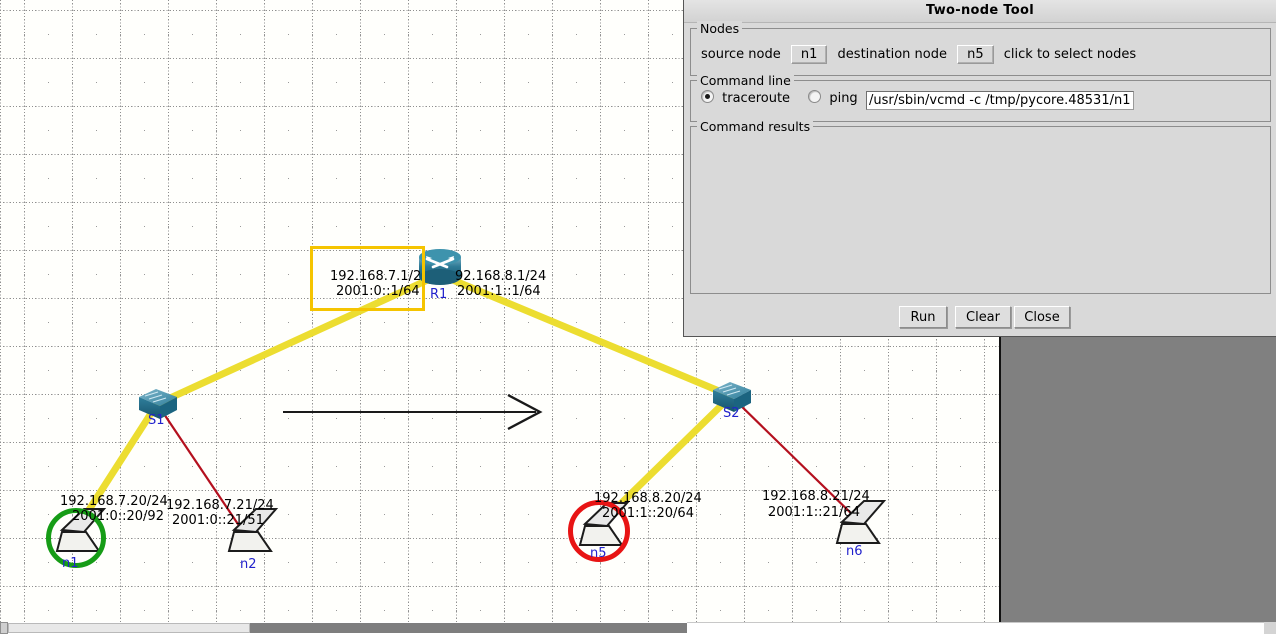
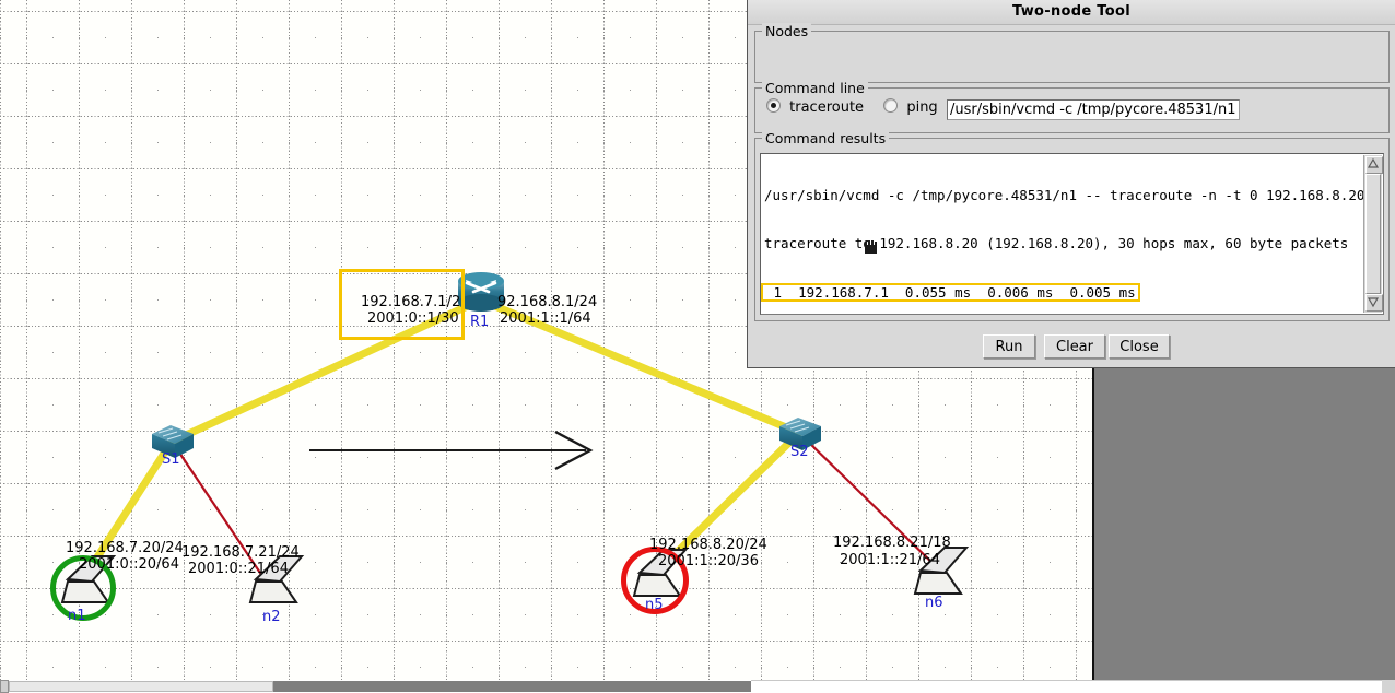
  192.168.7.1/2
- 2001:0::1/64
+ 2001:0::1/30
  92.168.8.1/24
  2001:1::1/64
  R1
  S1
  S2
  192.168.7.20/24
- 2001:0::20/92
+ 2001:0::20/64
  n1
  192.168.7.21/24
- 2001:0::21/51
+ 2001:0::21/64
  n2
  192.168.8.20/24
- 2001:1::20/64
+ 2001:1::20/36
  n5
- 192.168.8.21/24
+ 192.168.8.21/18
  2001:1::21/64
  n6
  Two-node Tool
  Nodes
- source node n1 destination node n5 click to select nodes
  Command line
  traceroute ping
  Command results
+ /usr/sbin/vcmd -c /tmp/pycore.48531/n1 -- traceroute -n -t 0 192.168.8.20
+ traceroute to 192.168.8.20 (192.168.8.20), 30 hops max, 60 byte packets
+ 1 192.168.7.1 0.055 ms 0.006 ms 0.005 ms
  Run
  Clear
  Close
